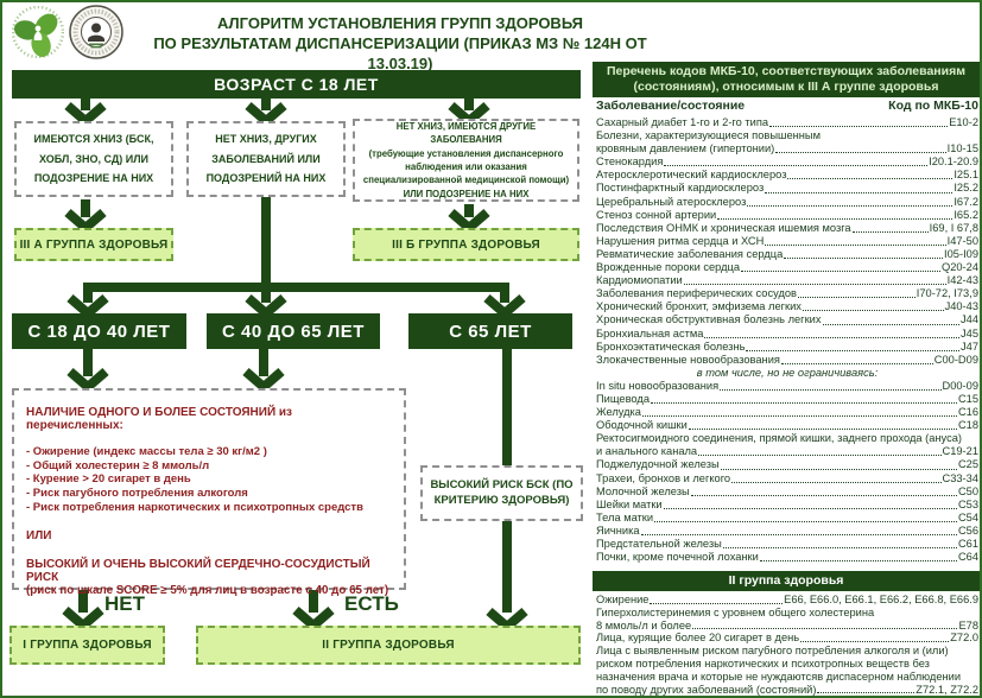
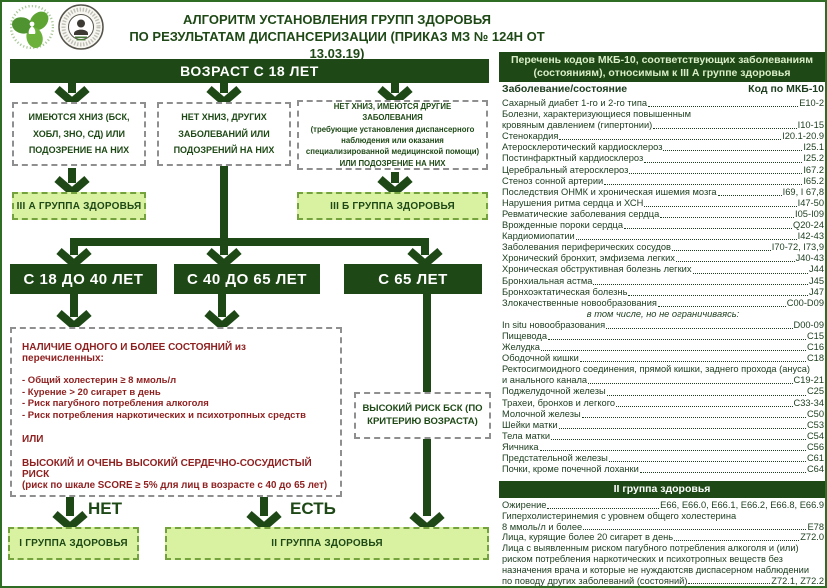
  АЛГОРИТМ УСТАНОВЛЕНИЯ ГРУПП ЗДОРОВЬЯ
  ПО РЕЗУЛЬТАТАМ ДИСПАНСЕРИЗАЦИИ (ПРИКАЗ МЗ № 124Н ОТ 13.03.19)
  ВОЗРАСТ С 18 ЛЕТ
  ИМЕЮТСЯ ХНИЗ (БСК, ХОБЛ, ЗНО, СД) ИЛИ ПОДОЗРЕНИЕ НА НИХ
  НЕТ ХНИЗ, ДРУГИХ ЗАБОЛЕВАНИЙ ИЛИ ПОДОЗРЕНИЙ НА НИХ
  НЕТ ХНИЗ, ИМЕЮТСЯ ДРУГИЕ ЗАБОЛЕВАНИЯ
  (требующие установления диспансерного наблюдения или оказания специализированной медицинской помощи)
  ИЛИ ПОДОЗРЕНИЕ НА НИХ
  III А ГРУППА ЗДОРОВЬЯ
  III Б ГРУППА ЗДОРОВЬЯ
  С 18 ДО 40 ЛЕТ
  С 40 ДО 65 ЛЕТ
  С 65 ЛЕТ
  НАЛИЧИЕ ОДНОГО И БОЛЕЕ СОСТОЯНИЙ из перечисленных:
- - Ожирение (индекс массы тела ≥ 30 кг/м2 )
  - Общий холестерин ≥ 8 ммоль/л
  - Курение > 20 сигарет в день
  - Риск пагубного потребления алкоголя
  - Риск потребления наркотических и психотропных средств
  ИЛИ
  ВЫСОКИЙ И ОЧЕНЬ ВЫСОКИЙ СЕРДЕЧНО-СОСУДИСТЫЙ РИСК
  (риск по шкале SCORE ≥ 5% для лиц в возрасте с 40 до 65 лет)
- ВЫСОКИЙ РИСК БСК (ПО КРИТЕРИЮ ЗДОРОВЬЯ)
+ ВЫСОКИЙ РИСК БСК (ПО КРИТЕРИЮ ВОЗРАСТА)
  НЕТ
  ЕСТЬ
  I ГРУППА ЗДОРОВЬЯ
  II ГРУППА ЗДОРОВЬЯ
  Перечень кодов МКБ-10, соответствующих заболеваниям (состояниям), относимым к III А группе здоровья
  Заболевание/состояние
  Код по МКБ-10
  Сахарный диабет 1-го и 2-го типа
  E10-2
  Болезни, характеризующиеся повышенным
  кровяным давлением (гипертонии)
  I10-15
  Стенокардия
  I20.1-20.9
  Атеросклеротический кардиосклероз
  I25.1
  Постинфарктный кардиосклероз
  I25.2
  Церебральный атеросклероз
  I67.2
  Стеноз сонной артерии
  I65.2
  Последствия ОНМК и хроническая ишемия мозга
  I69, I 67,8
  Нарушения ритма сердца и ХСН
  I47-50
  Ревматические заболевания сердца
  I05-I09
  Врожденные пороки сердца
  Q20-24
  Кардиомиопатии
  I42-43
  Заболевания периферических сосудов
  I70-72, I73,9
  Хронический бронхит, эмфизема легких
  J40-43
  Хроническая обструктивная болезнь легких
  J44
  Бронхиальная астма
  J45
  Бронхоэктатическая болезнь
  J47
  Злокачественные новообразования
  C00-D09
  в том числе, но не ограничиваясь:
  In situ новообразования
  D00-09
  Пищевода
  C15
  Желудка
  C16
  Ободочной кишки
  C18
  Ректосигмоидного соединения, прямой кишки, заднего прохода (ануса)
  и анального канала
  C19-21
  Поджелудочной железы
  C25
  Трахеи, бронхов и легкого
  C33-34
  Молочной железы
  C50
  Шейки матки
  C53
  Тела матки
  C54
  Яичника
  C56
  Предстательной железы
  C61
  Почки, кроме почечной лоханки
  C64
  II группа здоровья
  Ожирение
  E66, E66.0, E66.1, E66.2, E66.8, E66.9
  Гиперхолистеринемия с уровнем общего холестерина
  8 ммоль/л и более
  E78
  Лица, курящие более 20 сигарет в день
  Z72.0
  Лица с выявленным риском пагубного потребления алкоголя и (или)
  риском потребления наркотических и психотропных веществ без
  назначения врача и которые не нуждаютсяв диспасерном наблюдении
  по поводу других заболеваний (состояний)
  Z72.1, Z72.2
